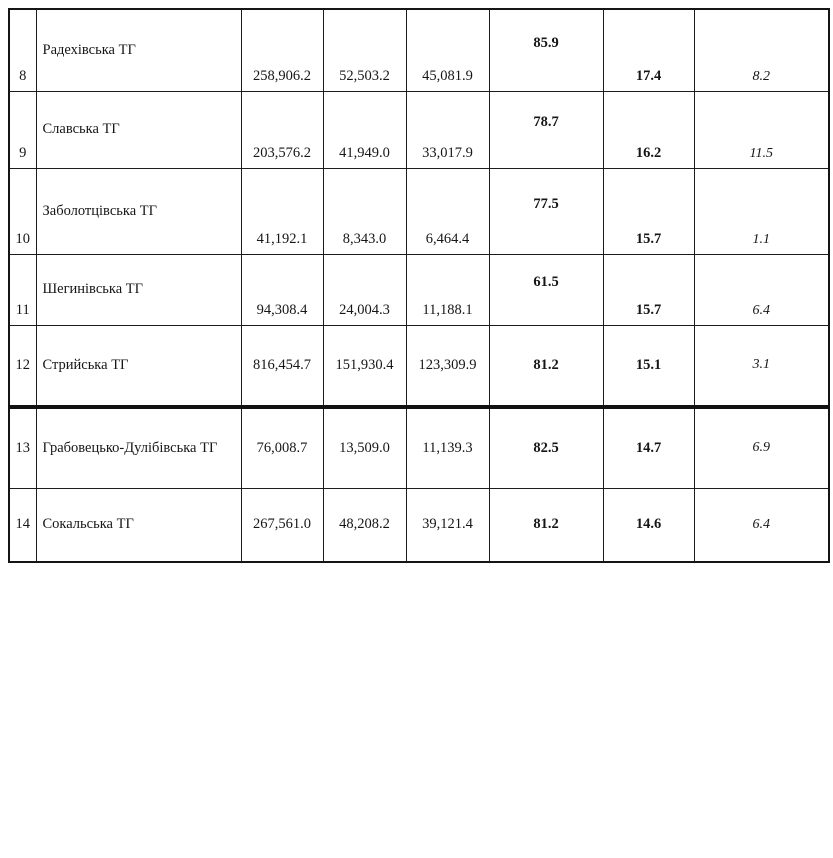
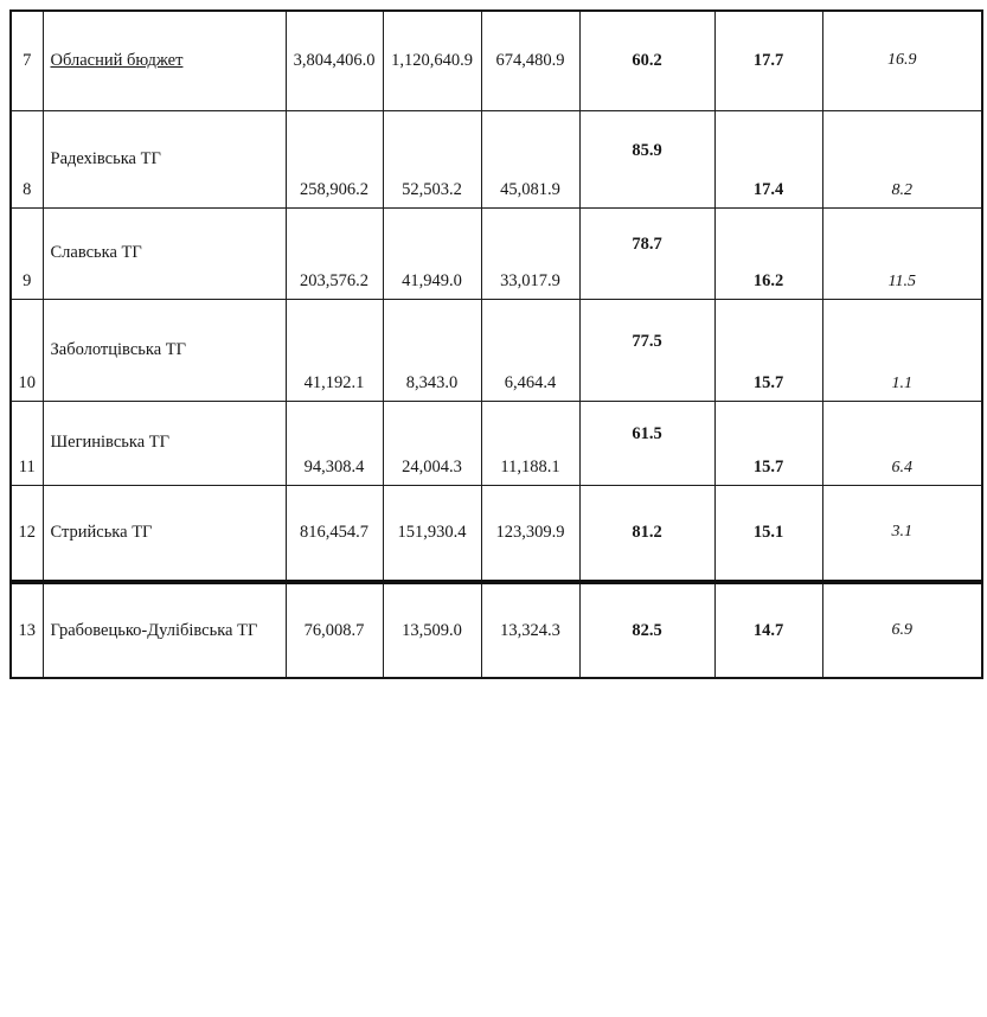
+ 7	Обласний бюджет	3,804,406.0	1,120,640.9	674,480.9	60.2	17.7	16.9
  8	Радехівська ТГ	258,906.2	52,503.2	45,081.9	85.9	17.4	8.2
  9	Славська ТГ	203,576.2	41,949.0	33,017.9	78.7	16.2	11.5
  10	Заболотцівська ТГ	41,192.1	8,343.0	6,464.4	77.5	15.7	1.1
  11	Шегинівська ТГ	94,308.4	24,004.3	11,188.1	61.5	15.7	6.4
  12	Стрийська ТГ	816,454.7	151,930.4	123,309.9	81.2	15.1	3.1
- 13	Грабовецько-Дулібівська ТГ	76,008.7	13,509.0	11,139.3	82.5	14.7	6.9
+ 13	Грабовецько-Дулібівська ТГ	76,008.7	13,509.0	13,324.3	82.5	14.7	6.9
- 14	Сокальська ТГ	267,561.0	48,208.2	39,121.4	81.2	14.6	6.4
